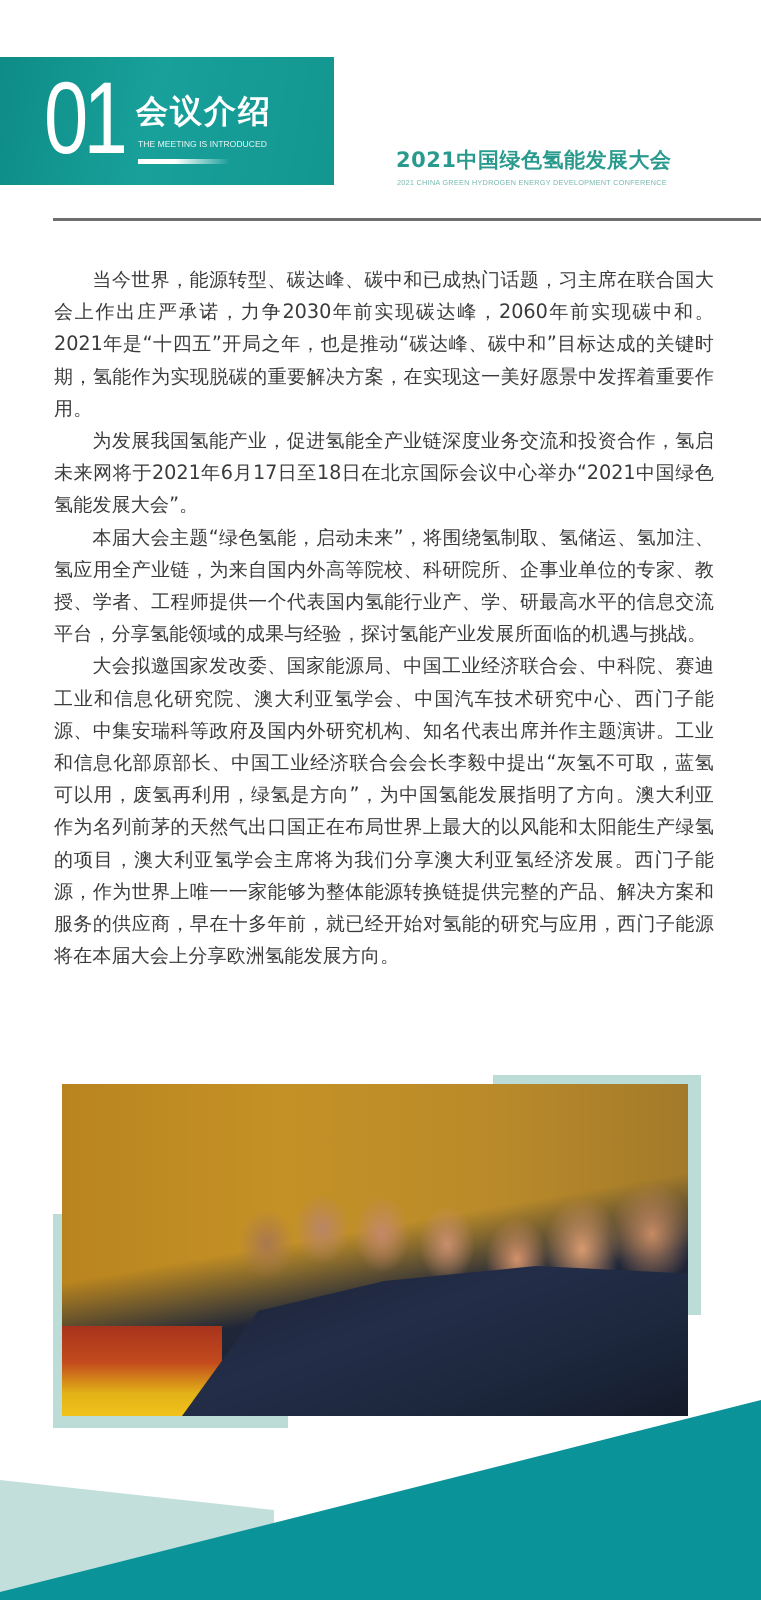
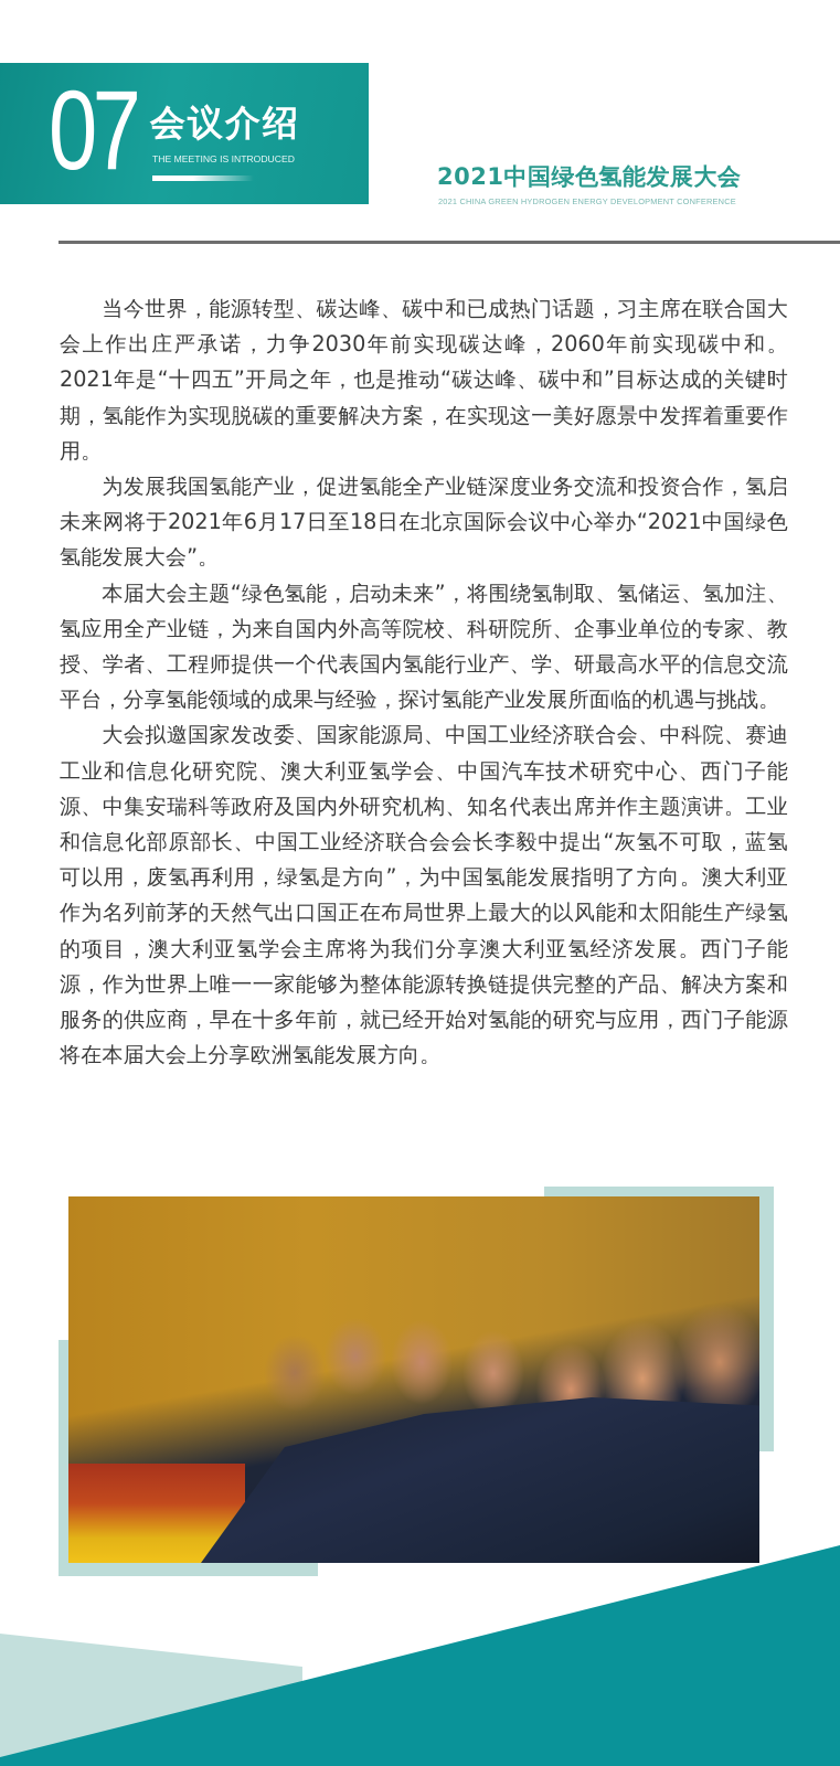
- 01
+ 07
  会议介绍
  THE MEETING IS INTRODUCED
  2021中国绿色氢能发展大会
  2021 CHINA GREEN HYDROGEN ENERGY DEVELOPMENT CONFERENCE
  当今世界，能源转型、碳达峰、碳中和已成热门话题，习主席在联合国大会上作出庄严承诺，力争2030年前实现碳达峰，2060年前实现碳中和。2021年是“十四五”开局之年，也是推动“碳达峰、碳中和”目标达成的关键时期，氢能作为实现脱碳的重要解决方案，在实现这一美好愿景中发挥着重要作用。
  为发展我国氢能产业，促进氢能全产业链深度业务交流和投资合作，氢启未来网将于2021年6月17日至18日在北京国际会议中心举办“2021中国绿色氢能发展大会”。
  本届大会主题“绿色氢能，启动未来”，将围绕氢制取、氢储运、氢加注、氢应用全产业链，为来自国内外高等院校、科研院所、企事业单位的专家、教授、学者、工程师提供一个代表国内氢能行业产、学、研最高水平的信息交流平台，分享氢能领域的成果与经验，探讨氢能产业发展所面临的机遇与挑战。
  大会拟邀国家发改委、国家能源局、中国工业经济联合会、中科院、赛迪工业和信息化研究院、澳大利亚氢学会、中国汽车技术研究中心、西门子能源、中集安瑞科等政府及国内外研究机构、知名代表出席并作主题演讲。工业和信息化部原部长、中国工业经济联合会会长李毅中提出“灰氢不可取，蓝氢可以用，废氢再利用，绿氢是方向”，为中国氢能发展指明了方向。澳大利亚作为名列前茅的天然气出口国正在布局世界上最大的以风能和太阳能生产绿氢的项目，澳大利亚氢学会主席将为我们分享澳大利亚氢经济发展。西门子能源，作为世界上唯一一家能够为整体能源转换链提供完整的产品、解决方案和服务的供应商，早在十多年前，就已经开始对氢能的研究与应用，西门子能源将在本届大会上分享欧洲氢能发展方向。
